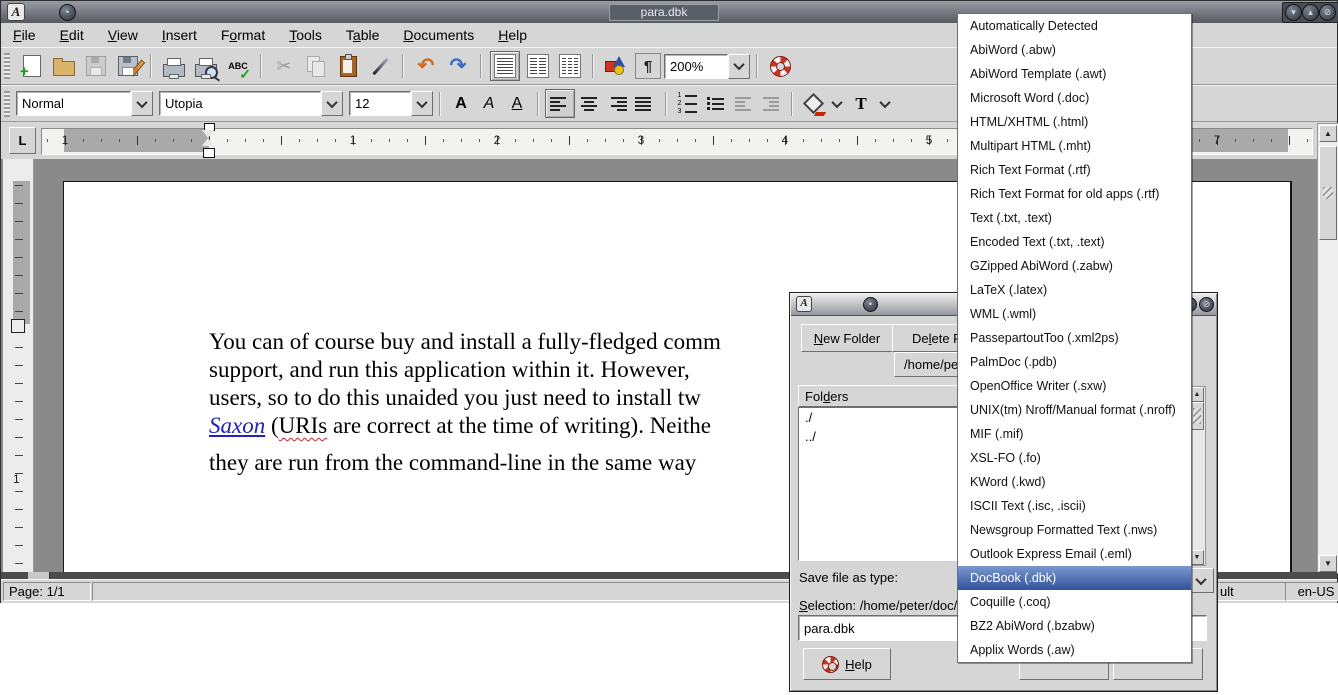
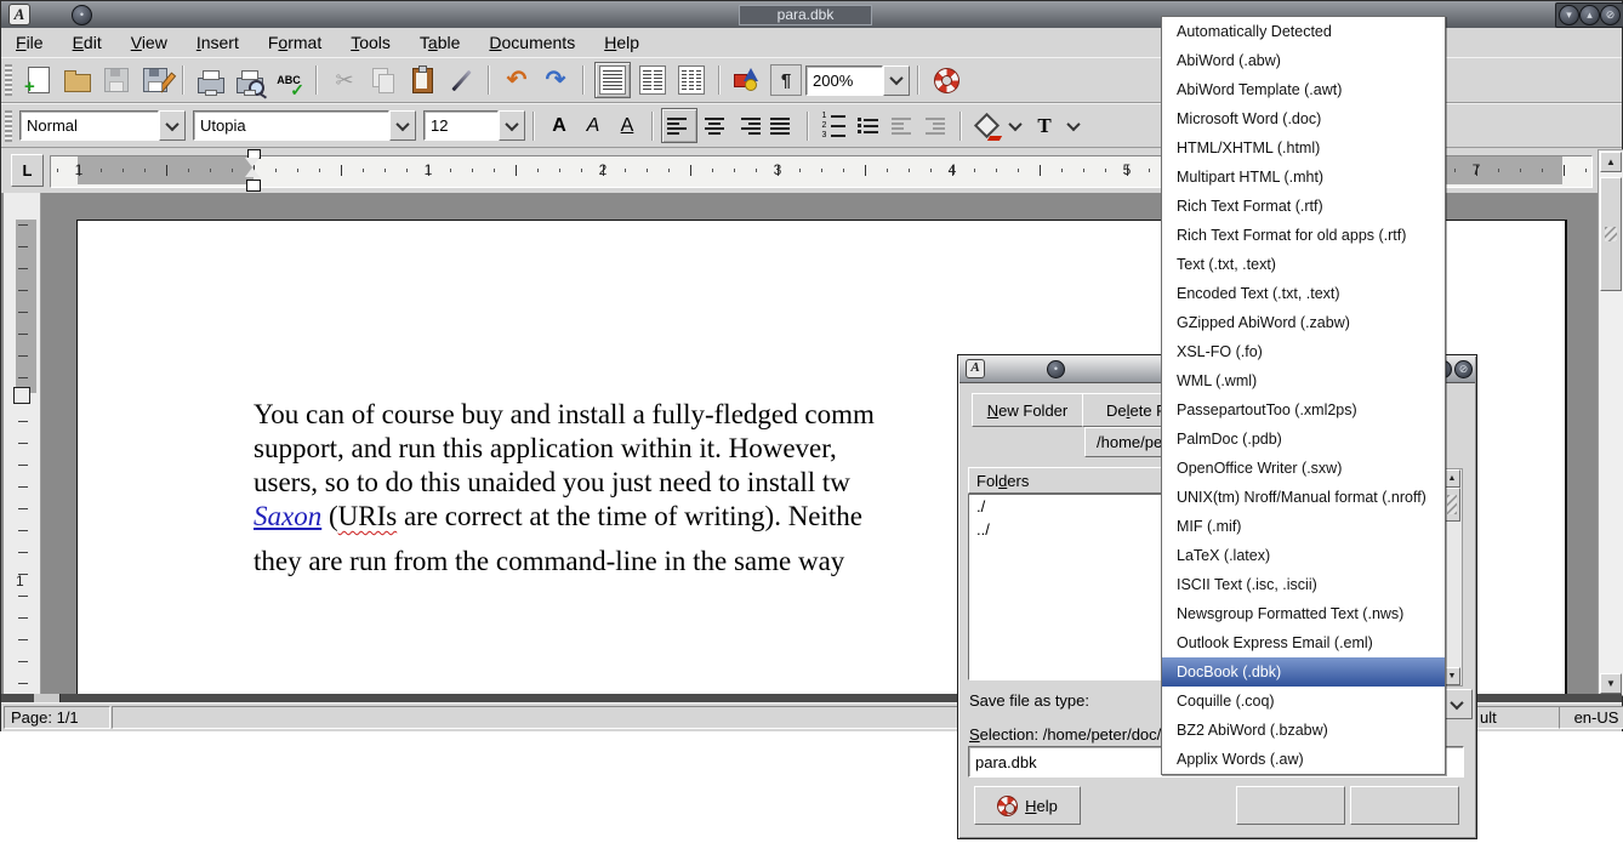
  A
  •
  para.dbk
  ▾
  ▴
  ⊘
  File
  Edit
  View
  Insert
  Format
  Tools
  Table
  Documents
  Help
  +
  ABC
  ✓
  ✂
  ↶
  ↷
  ¶
  200%
  Normal
  Utopia
  12
  A
  A
  A
  T
  L
  1
  1
  2
  3
  4
  5
  7
  1
  You can of course buy and install a fully-fledged comm
  support, and run this application within it. However,
  users, so to do this unaided you just need to install tw
  Saxon (URIs are correct at the time of writing). Neithe
  they are run from the command-line in the same way
  ▲
  ▼
  Page: 1/1
  ult
  en-US
  A
  •
  ⊘
  New Folder
  Delete
  /home/pe
  Folders
  ./
  ../
  Save file as type:
  Selection: /home/peter/doc/
  para.dbk
  Help
  Automatically Detected
  AbiWord (.abw)
  AbiWord Template (.awt)
  Microsoft Word (.doc)
  HTML/XHTML (.html)
  Multipart HTML (.mht)
  Rich Text Format (.rtf)
  Rich Text Format for old apps (.rtf)
  Text (.txt, .text)
  Encoded Text (.txt, .text)
  GZipped AbiWord (.zabw)
- LaTeX (.latex)
+ XSL-FO (.fo)
  WML (.wml)
  PassepartoutToo (.xml2ps)
  PalmDoc (.pdb)
  OpenOffice Writer (.sxw)
  UNIX(tm) Nroff/Manual format (.nroff)
  MIF (.mif)
- XSL-FO (.fo)
+ LaTeX (.latex)
- KWord (.kwd)
  ISCII Text (.isc, .iscii)
  Newsgroup Formatted Text (.nws)
  Outlook Express Email (.eml)
  DocBook (.dbk)
  Coquille (.coq)
  BZ2 AbiWord (.bzabw)
  Applix Words (.aw)
